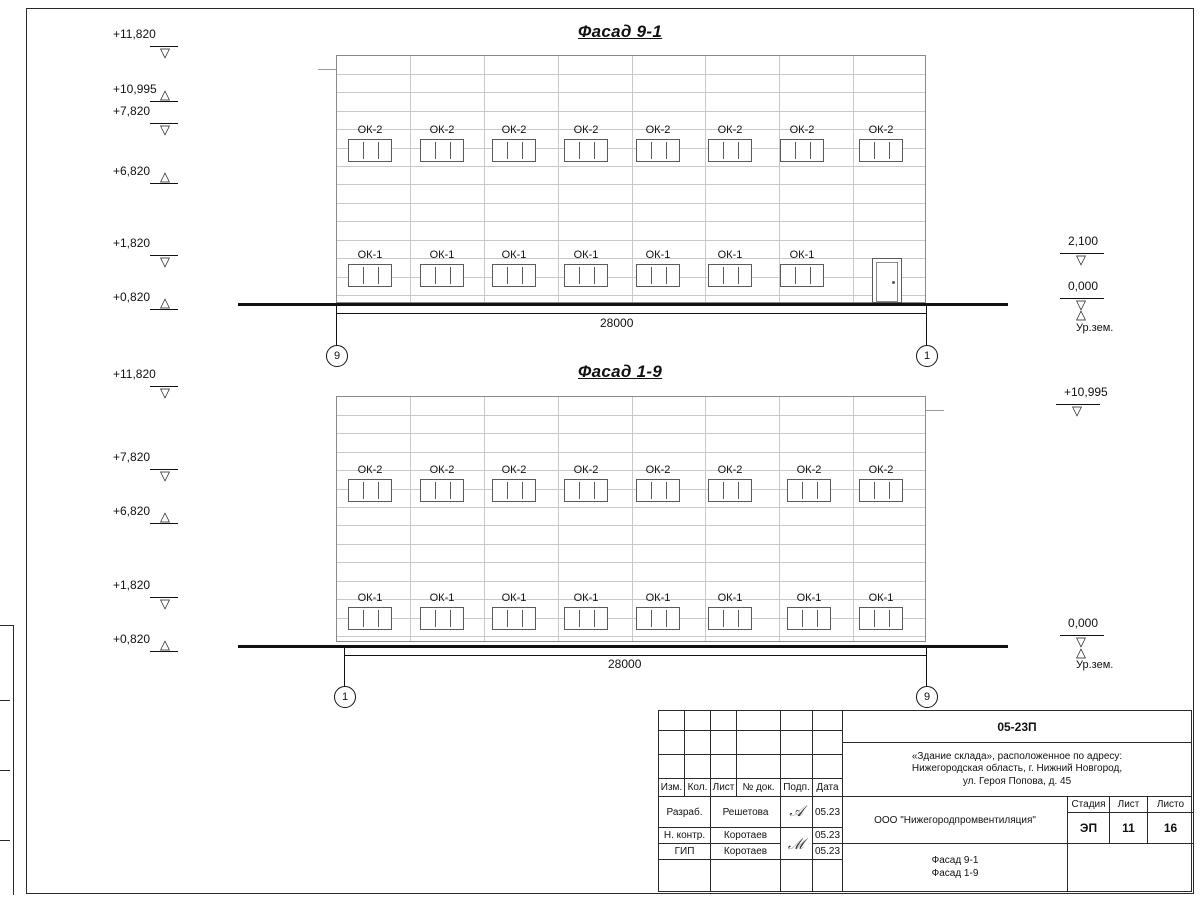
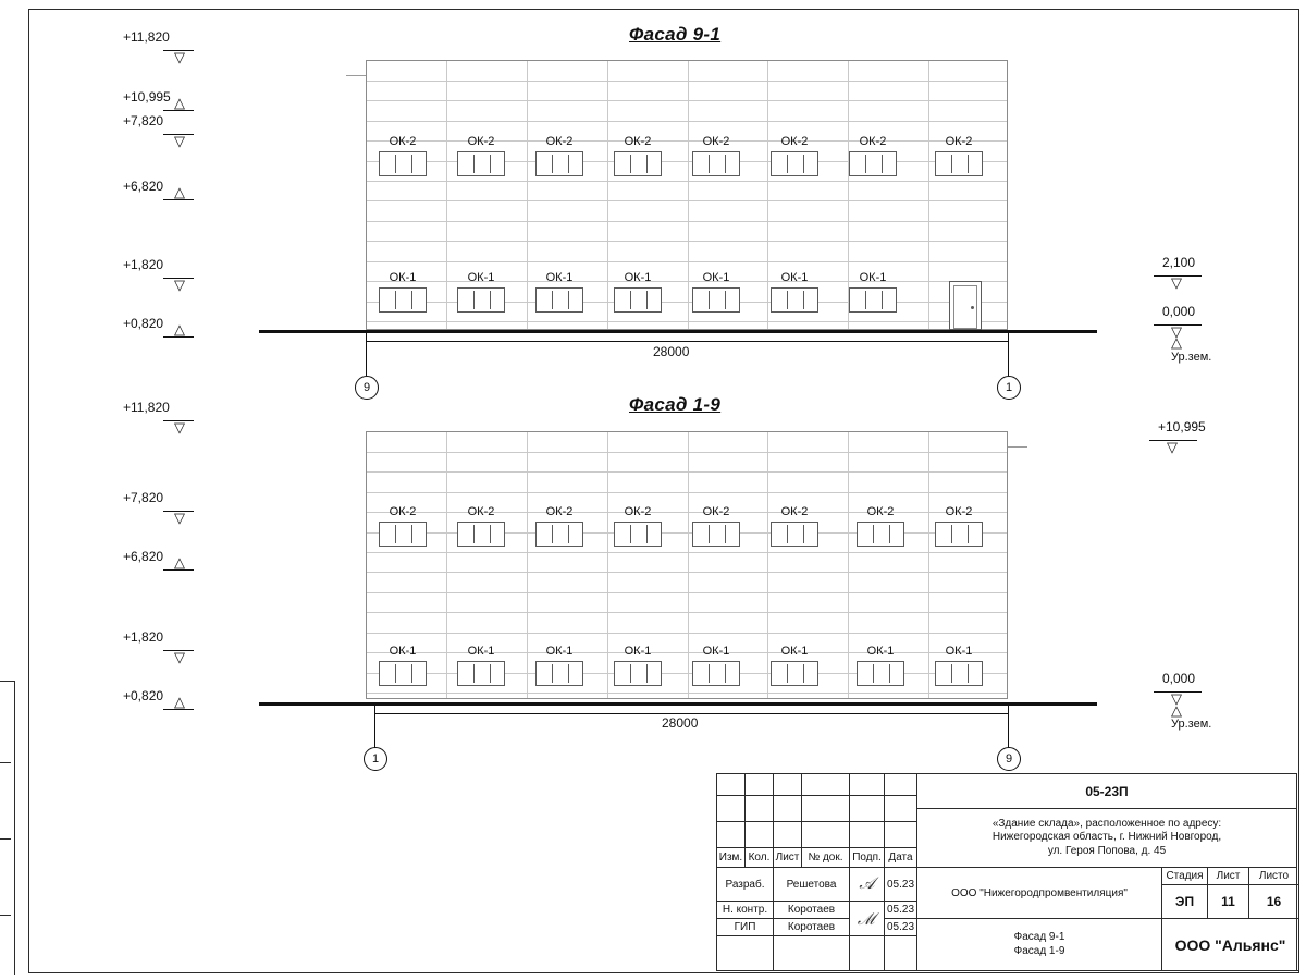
  Фасад 9-1
  ОК-2
  ОК-2
  ОК-2
  ОК-2
  ОК-2
  ОК-2
  ОК-2
  ОК-2
  ОК-1
  ОК-1
  ОК-1
  ОК-1
  ОК-1
  ОК-1
  ОК-1
  28000
  9
  1
  +11,820
  ▽
  +10,995
  +7,820
  ▽
  +6,820
  +1,820
  ▽
  +0,820
  2,100
  ▽
  0,000
  ▽
  Ур.зем.
  Фасад 1-9
  ОК-2
  ОК-2
  ОК-2
  ОК-2
  ОК-2
  ОК-2
  ОК-2
  ОК-2
  ОК-1
  ОК-1
  ОК-1
  ОК-1
  ОК-1
  ОК-1
  ОК-1
  ОК-1
  28000
  1
  9
  +11,820
  ▽
  +7,820
  ▽
  +6,820
  +1,820
  ▽
  +0,820
  +10,995
  ▽
  0,000
  ▽
  Ур.зем.
  Изм.
  Кол.
  Лист
  № док.
  Подп.
  Дата
  Разраб.
  Решетова
  𝒜
  05.23
  Н. контр.
  Коротаев
  05.23
  ГИП
  Коротаев
  05.23
  ℳ
  05-23П
  «Здание склада», расположенное по адресу:
  Нижегородская область, г. Нижний Новгород,
  ул. Героя Попова, д. 45
  ООО "Нижегородпромвентиляция"
  Стадия
  Лист
  Листо
  ЭП
  11
  16
  Фасад 9-1
  Фасад 1-9
+ ООО "Альянс"
